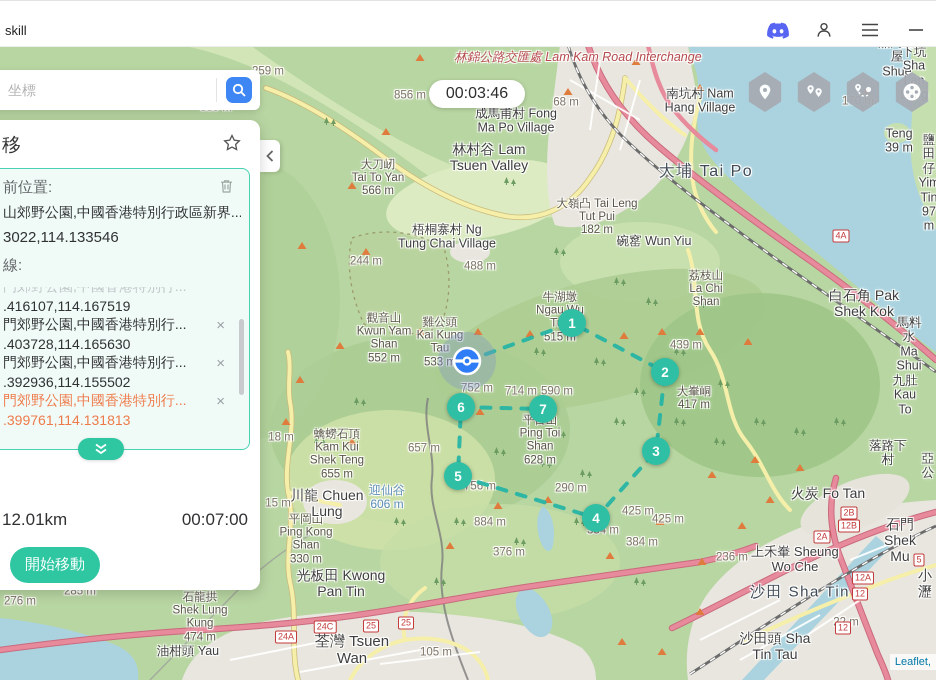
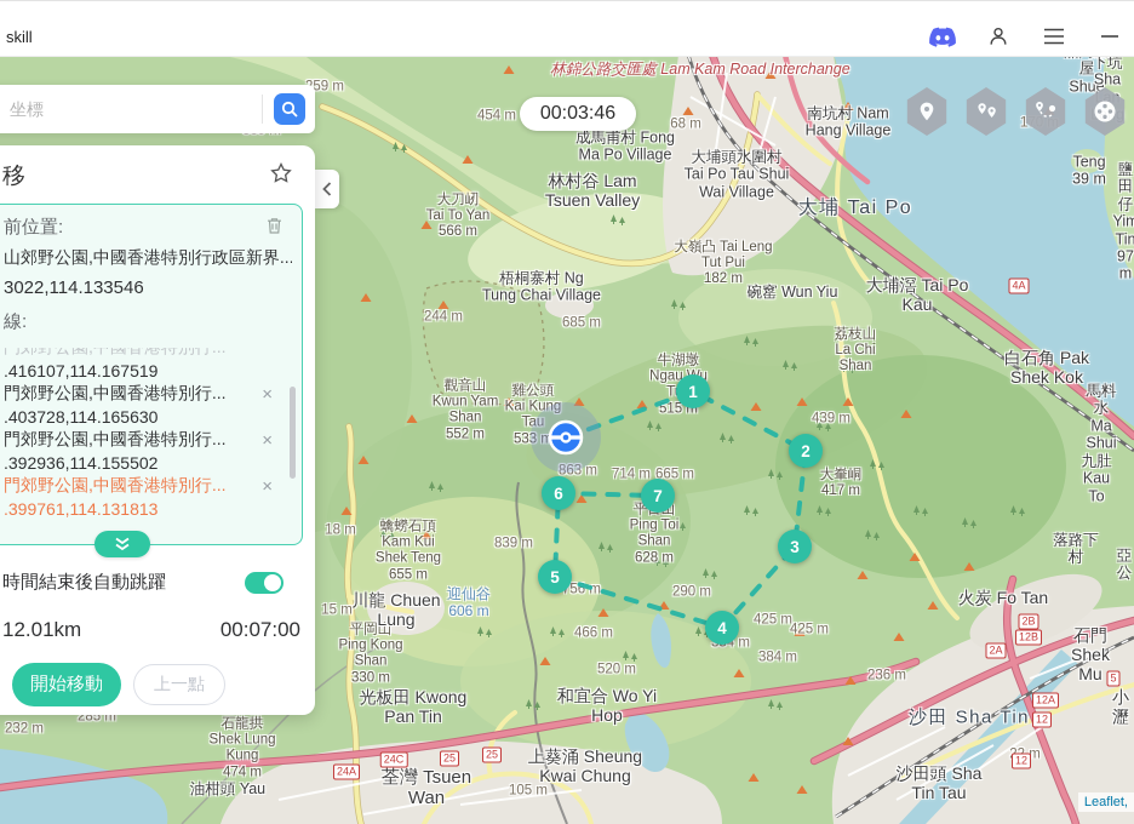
  林錦公路交匯處 Lam Kam Road Interchange
  成馬甫村 Fong
  Ma Po Village
  林村谷 Lam
  Tsuen Valley
+ 大埔頭水圍村
+ Tai Po Tau Shui
+ Wai Village
  南坑村 Nam
  Hang Village
  大埔 Tai Po
  Teng
  39 m
  鹽田仔
  Yim Tin
  97 m
  碗窰 Wun Yiu
+ 大埔滘 Tai Po
+ Kau
  荔枝山
  La Chi
  Shan
  白石角 Pak
  Shek Kok
  馬料水 Ma
  Shui
  九肚 Kau To
  落路下村
  亞公
  梧桐寨村 Ng
  Tung Chai Village
  大刀屻
  Tai To Yan
  566 m
  大嶺凸 Tai Leng
  Tut Pui
  182 m
  觀音山
  Kwun Yam
  Shan
  552 m
  雞公頭
  Kai Kung
  Tau
  533 m
  牛湖墩
  Ngauu
  515 m
  大輋峒
  417 m
  Ping Toi
  Shan
  628 m
  蠄蟧石頂
  Kam Kui
  Shek Teng
  655 m
  迎仙谷
  606 m
  石龍拱
  Shek Lung
  Kung
  474 m
  平岡山
  Ping Kong
  Shan
  330 m
  川龍 Chuen
  Lung
  光板田 Kwong
  Pan Tin
+ 和宜合 Wo Yi
+ Hop
+ 上葵涌 Sheung
+ Kwai Chung
  荃灣 Tsuen
  Wan
  油柑頭 Yau
  火炭 Fo Tan
  石門 Shek Mu
- 上禾輋 Sheung
- Wo Che
  沙田 Sha Tin
  沙田頭 Sha
  Tin Tau
  小瀝
  59 m
- 856 m
+ 454 m
  68 m
  244 m
- 488 m
+ 685 m
  439 m
- 752 m
+ 863 m
  714 m
- 590 m
+ 665 m
  18 m
  15 m
- 657 m
+ 839 m
  56 m
  290 m
- 884 m
+ 466 m
- 376 m
+ 520 m
  425 m
  425 m
  384 m
  236 m
  105 m
  285 m
- 276 m
+ 232 m
  4A
  2B
  12B
  2A
  12A
  12
  5
  12
  25
  25
  24C
  24A
  1
  2
  3
  4
  5
  6
  7
  Leaflet,
  skill
  坐標
  00:03:46
  移
  前位置:
  山郊野公園,中國香港特別行政區新界...
  3022,114.133546
  線:
  .416107,114.167519
  門郊野公園,中國香港特別行...
  ×
  .403728,114.165630
  門郊野公園,中國香港特別行...
  ×
  .392936,114.155502
  門郊野公園,中國香港特別行...
  ×
  .399761,114.131813
+ 時間結束後自動跳躍
  12.01km
  00:07:00
  開始移動
+ 上一點
